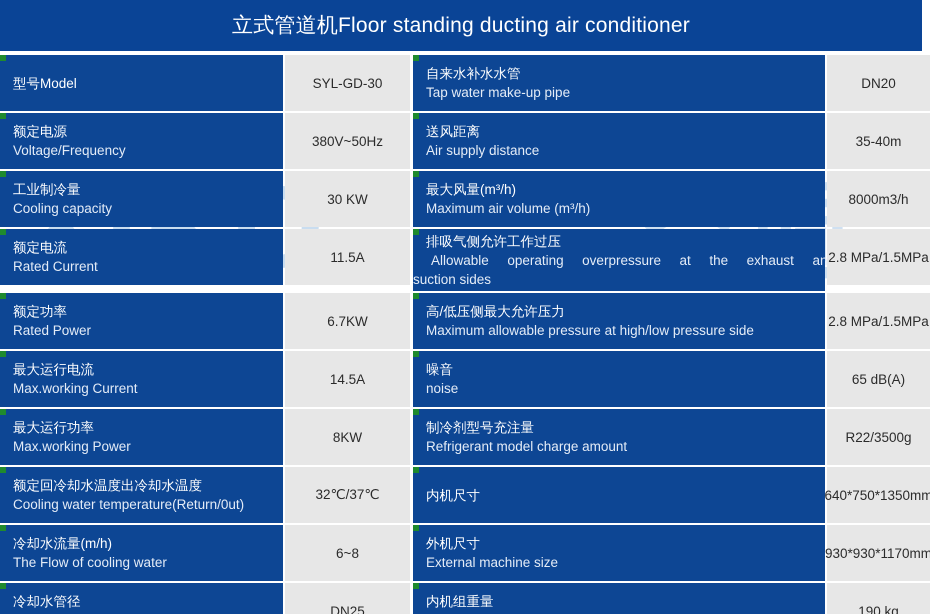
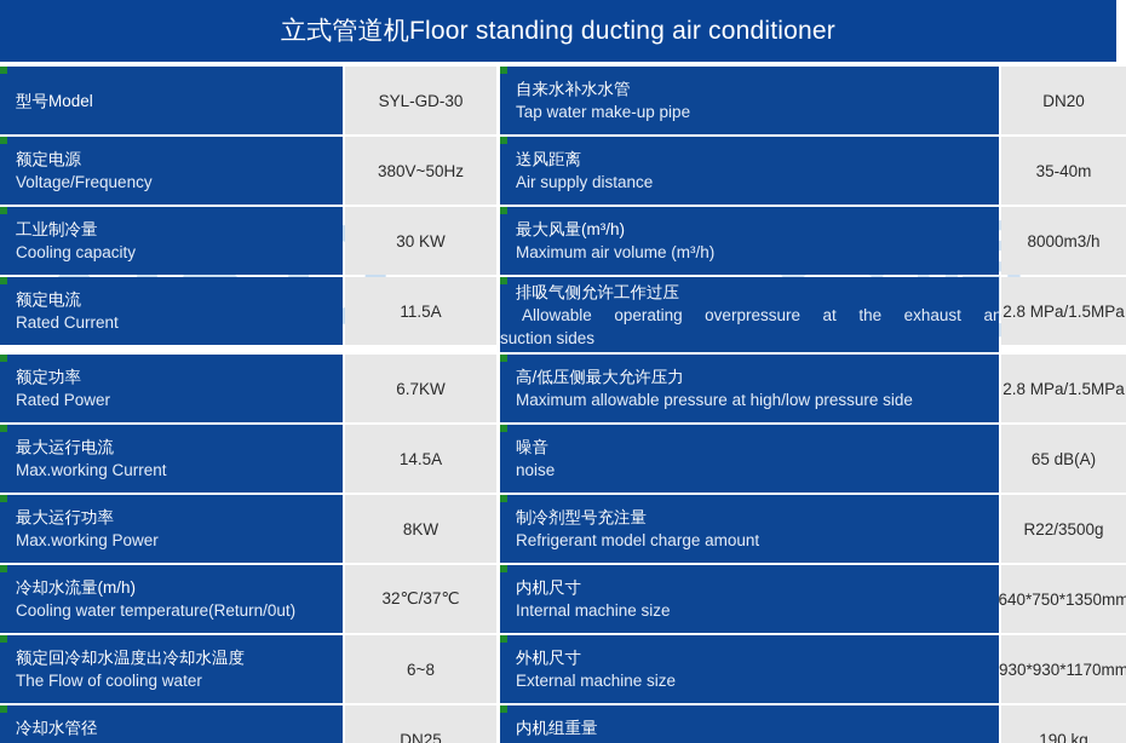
  XIKO
  立式管道机Floor standing ducting air conditioner
  型号Model
  SYL-GD-30
  自来水补水水管
  Tap water make-up pipe
  DN20
  额定电源
  Voltage/Frequency
  380V~50Hz
  送风距离
  Air supply distance
  35-40m
  工业制冷量
  Cooling capacity
  30 KW
  最大风量(m³/h)
  Maximum air volume (m³/h)
  8000m3/h
  额定电流
  Rated Current
  11.5A
  排吸气侧允许工作过压
  Allowable operating overpressure at the exhaust an
  suction sides
  2.8 MPa/1.5MPa
  额定功率
  Rated Power
  6.7KW
  高/低压侧最大允许压力
  Maximum allowable pressure at high/low pressure side
  2.8 MPa/1.5MPa
  最大运行电流
  Max.working Current
  14.5A
  噪音
  noise
  65 dB(A)
  最大运行功率
  Max.working Power
  8KW
  制冷剂型号充注量
  Refrigerant model charge amount
  R22/3500g
- 额定回冷却水温度出冷却水温度
+ 冷却水流量(m/h)
  Cooling water temperature(Return/0ut)
  32℃/37℃
  内机尺寸
+ Internal machine size
  640*750*1350mm
- 冷却水流量(m/h)
+ 额定回冷却水温度出冷却水温度
  The Flow of cooling water
  6~8
  外机尺寸
  External machine size
  930*930*1170mm
  冷却水管径
  DN25
  内机组重量
  190 kg
